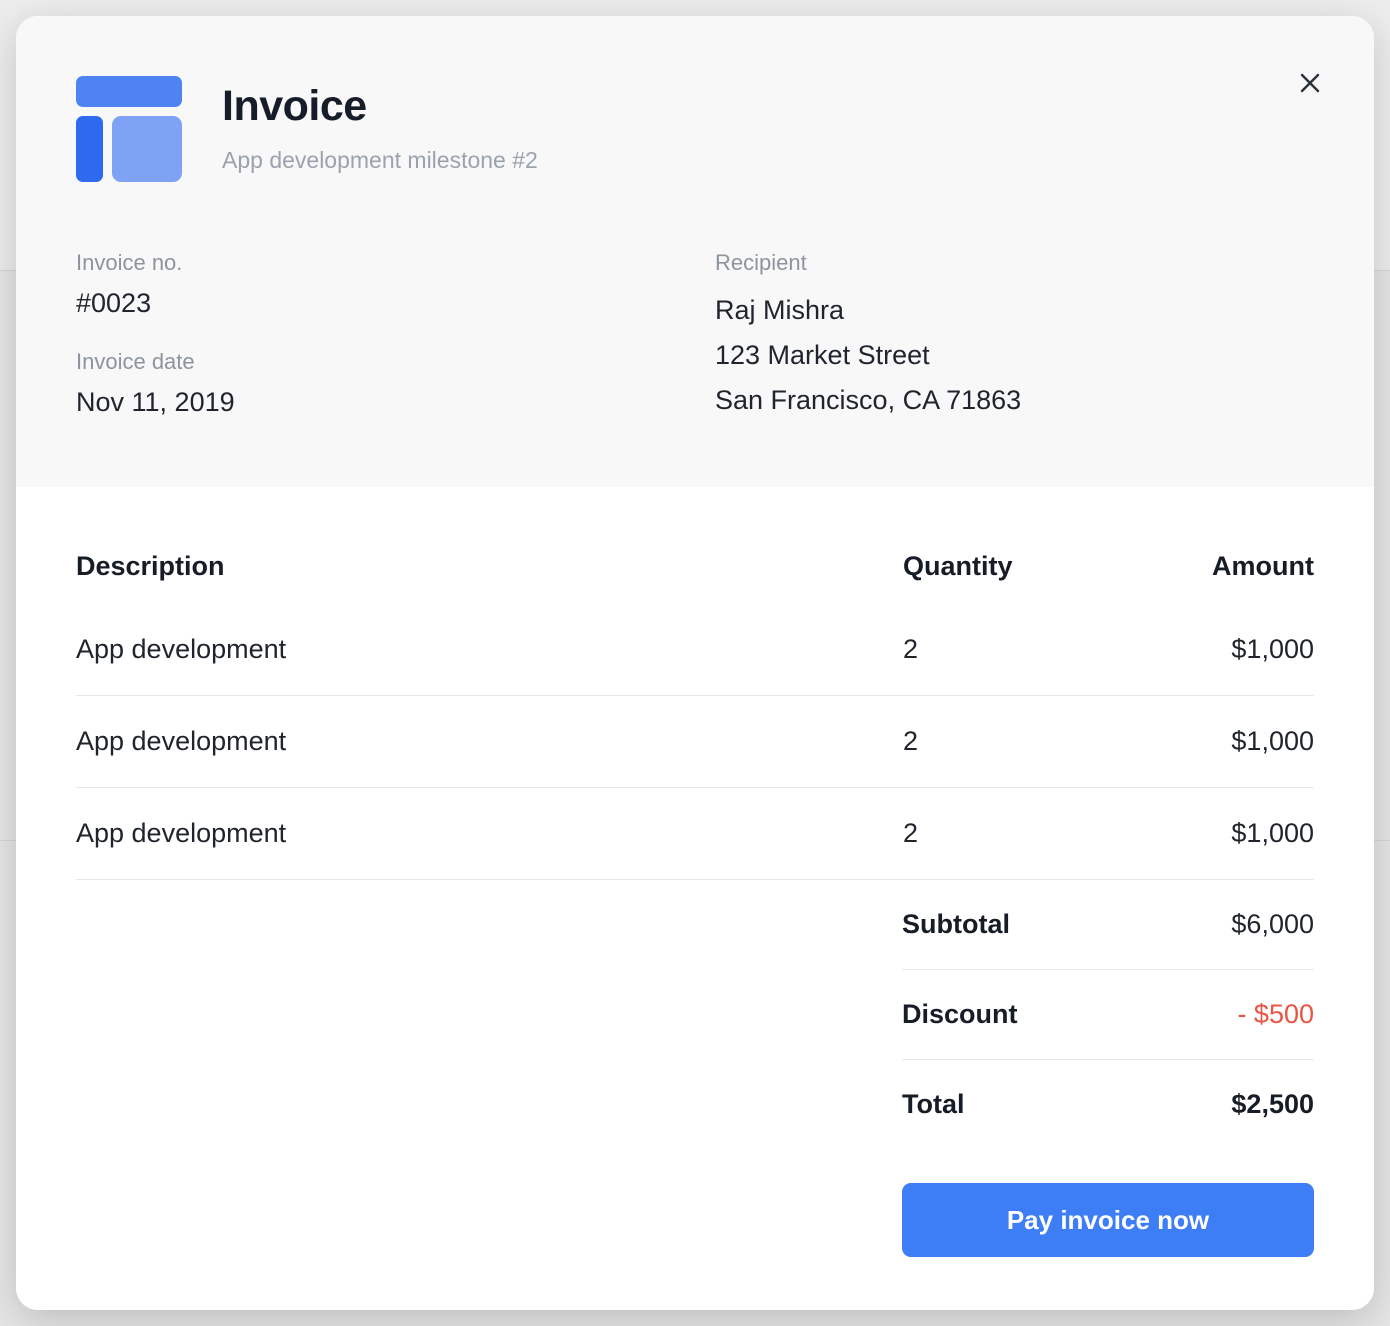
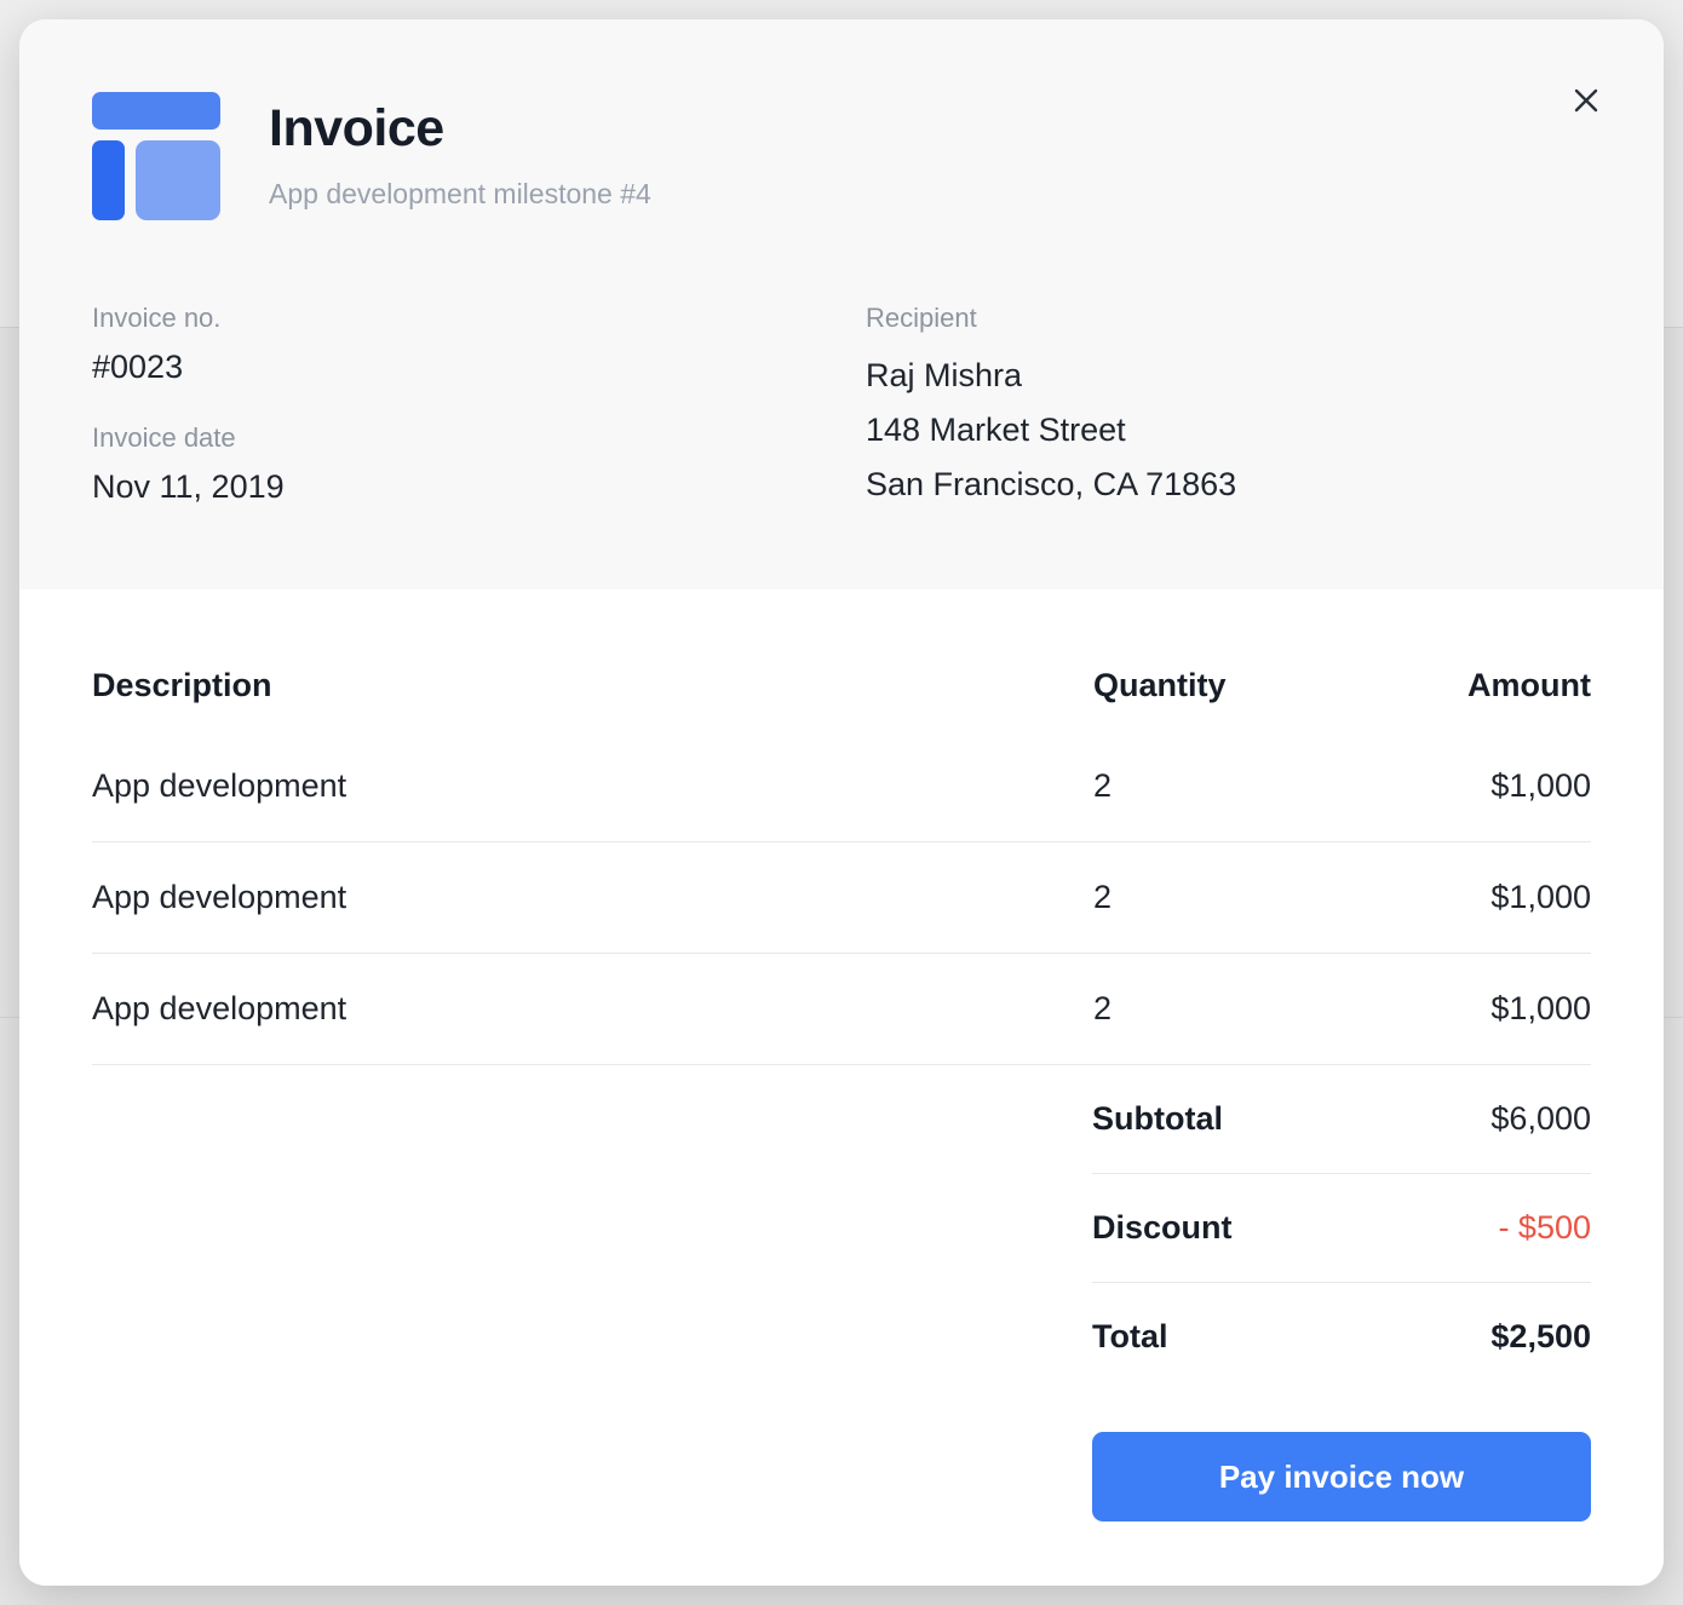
  Invoice
- App development milestone #2
+ App development milestone #4
  Invoice no.
  #0023
  Invoice date
  Nov 11, 2019
  Recipient
  Raj Mishra
- 123 Market Street
+ 148 Market Street
  San Francisco, CA 71863
  Description
  Quantity
  Amount
  App development
  2
  $1,000
  App development
  2
  $1,000
  App development
  2
  $1,000
  Subtotal
  $6,000
  Discount
  - $500
  Total
  $2,500
  Pay invoice now
